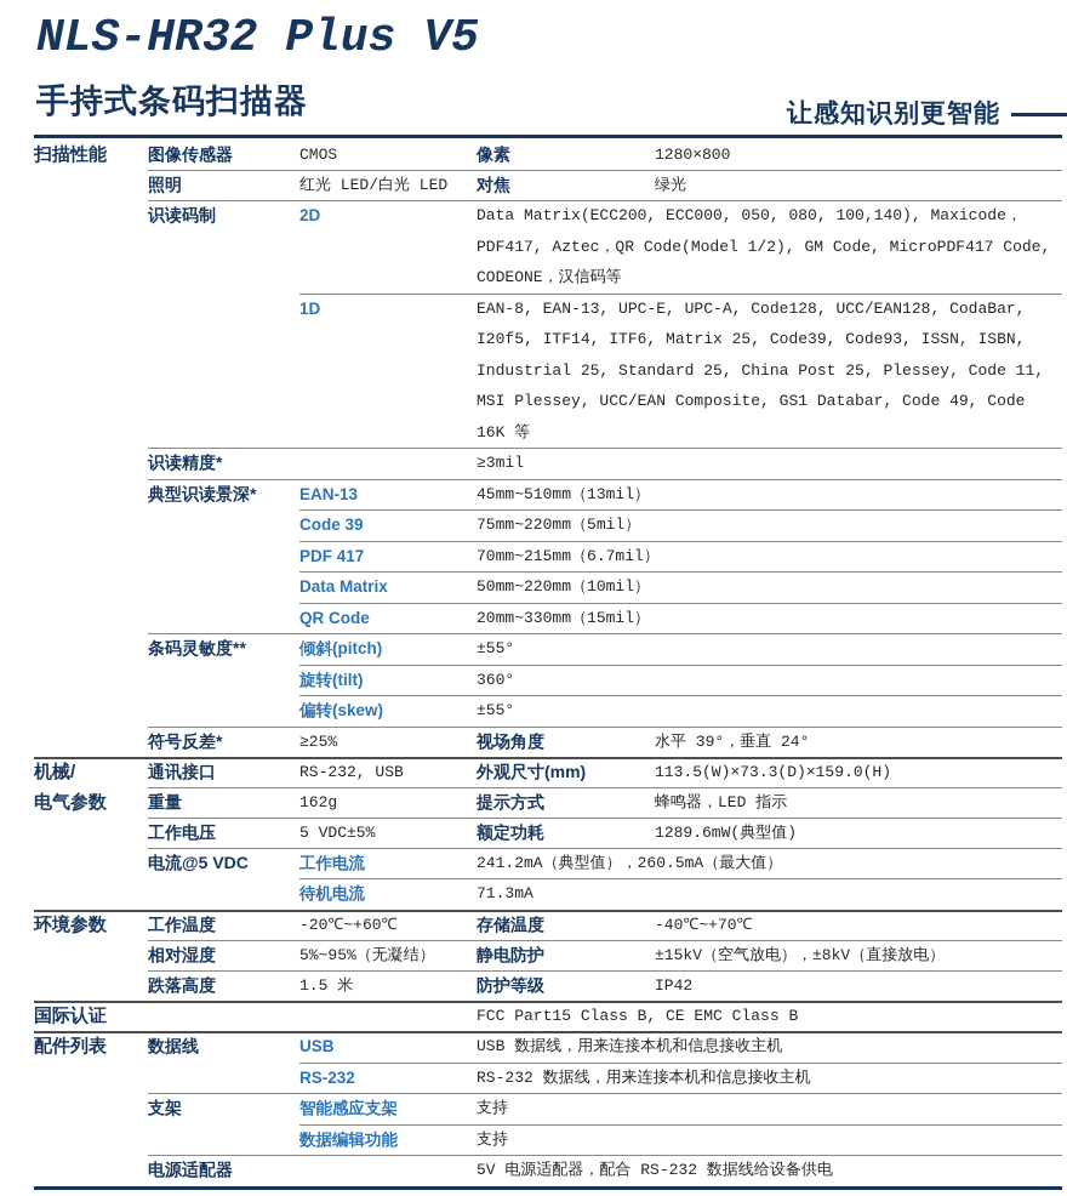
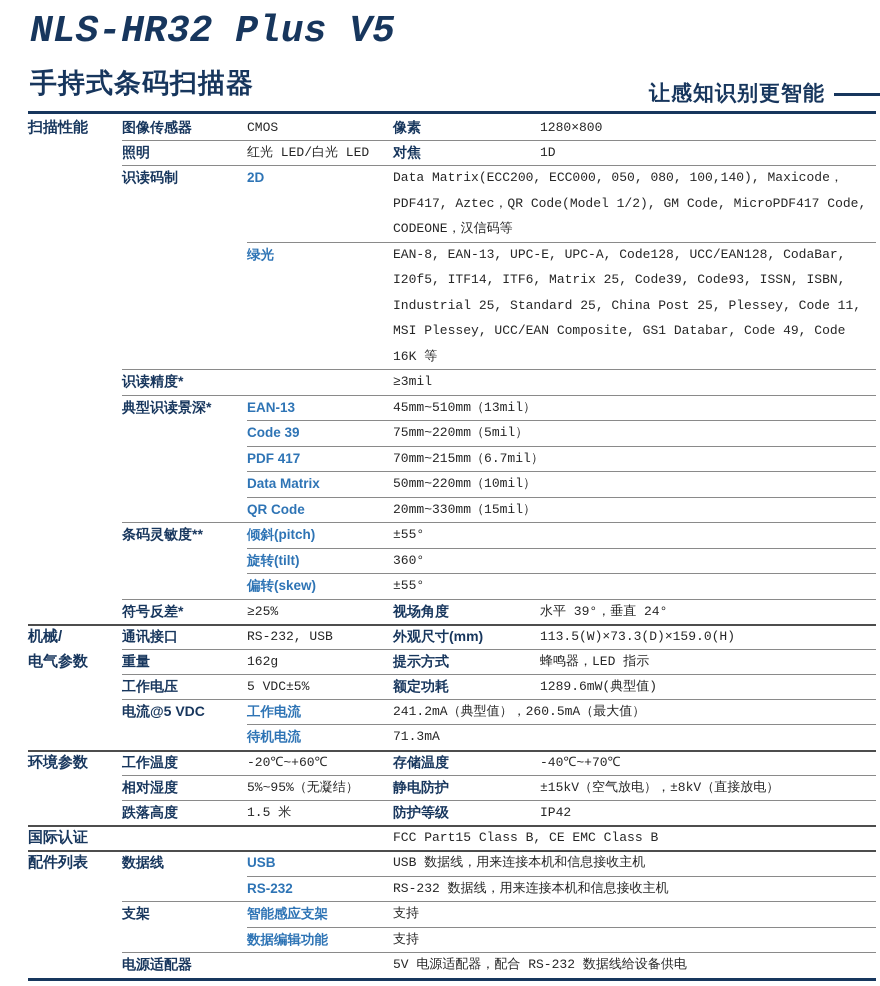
  NLS-HR32 Plus V5
  手持式条码扫描器
  让感知识别更智能
  扫描性能
  图像传感器
  CMOS
  像素
  1280×800
  照明
  红光 LED/白光 LED
  对焦
- 绿光
+ 1D
  识读码制
  2D
  Data Matrix(ECC200, ECC000, 050, 080, 100,140), Maxicode，PDF417, Aztec，QR Code(Model 1/2), GM Code, MicroPDF417 Code, CODEONE，汉信码等
- 1D
+ 绿光
  EAN-8, EAN-13, UPC-E, UPC-A, Code128, UCC/EAN128, CodaBar, I20f5, ITF14, ITF6, Matrix 25, Code39, Code93, ISSN, ISBN, Industrial 25, Standard 25, China Post 25, Plessey, Code 11, MSI Plessey, UCC/EAN Composite, GS1 Databar, Code 49, Code 16K 等
  识读精度*
  ≥3mil
  典型识读景深*
  EAN-13
  45mm~510mm（13mil）
  Code 39
  75mm~220mm（5mil）
  PDF 417
  70mm~215mm（6.7mil）
  Data Matrix
  50mm~220mm（10mil）
  QR Code
  20mm~330mm（15mil）
  条码灵敏度**
  倾斜(pitch)
  ±55°
  旋转(tilt)
  360°
  偏转(skew)
  ±55°
  符号反差*
  ≥25%
  视场角度
  水平 39°，垂直 24°
  机械/
  通讯接口
  RS-232, USB
  外观尺寸(mm)
  113.5(W)×73.3(D)×159.0(H)
  电气参数
  重量
  162g
  提示方式
  蜂鸣器，LED 指示
  工作电压
  5 VDC±5%
  额定功耗
  1289.6mW(典型值)
  电流@5 VDC
  工作电流
  241.2mA（典型值），260.5mA（最大值）
  待机电流
  71.3mA
  环境参数
  工作温度
  -20℃~+60℃
  存储温度
  -40℃~+70℃
  相对湿度
  5%~95%（无凝结）
  静电防护
  ±15kV（空气放电），±8kV（直接放电）
  跌落高度
  1.5 米
  防护等级
  IP42
  国际认证
  FCC Part15 Class B, CE EMC Class B
  配件列表
  数据线
  USB
  USB 数据线，用来连接本机和信息接收主机
  RS-232
  RS-232 数据线，用来连接本机和信息接收主机
  支架
  智能感应支架
  支持
  数据编辑功能
  支持
  电源适配器
  5V 电源适配器，配合 RS-232 数据线给设备供电
